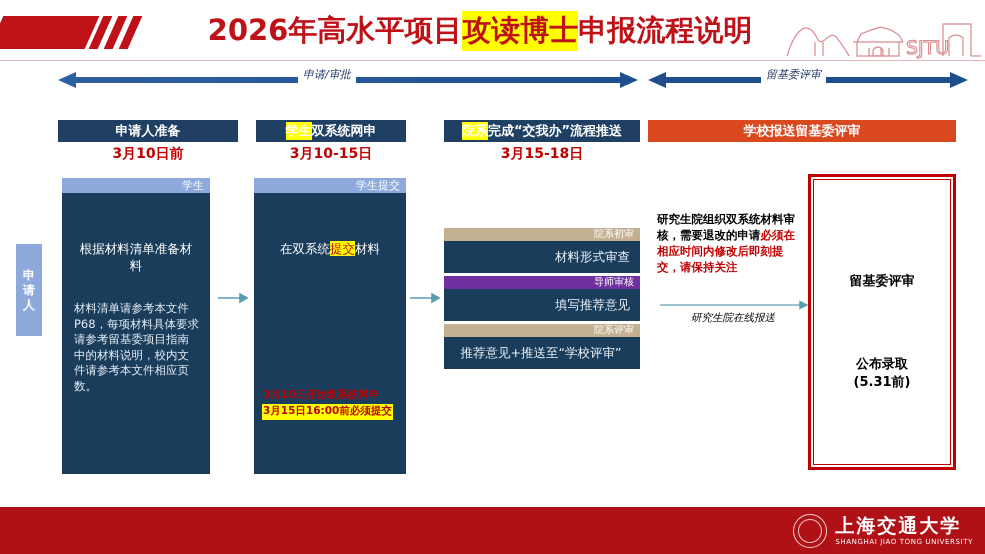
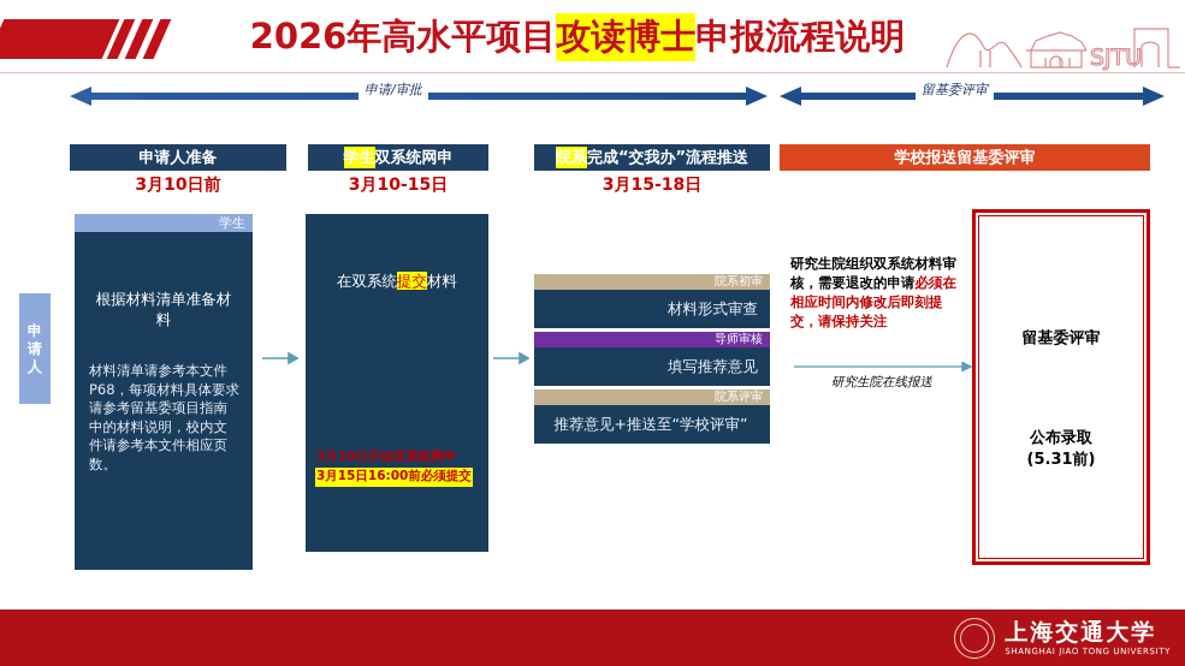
  2026年高水平项目
  攻读博士
  申报流程说明
  SJTU
  申请/审批
  留基委评审
  申请人准备
  3月10日前
  学生
  双系统网申
  3月10-15日
  院系
  完成“交我办”流程推送
  3月15-18日
  学校报送留基委评审
  申
  请
  人
  学生
  根据材料清单准备材料
  材料清单请参考本文件P68，每项材料具体要求请参考留基委项目指南中的材料说明，校内文件请参考本文件相应页数。
- 学生提交
  在双系统提交材料
  3月10日开始双系统网申
  3月15日16:00前必须提交
  院系初审
  材料形式审查
  导师审核
  填写推荐意见
  院系评审
  推荐意见+推送至“学校评审”
  研究生院组织双系统材料审核，需要退改的申请必须在相应时间内修改后即刻提交，请保持关注
  研究生院在线报送
  留基委评审
  公布录取
  (5.31前)
  上海交通大学
  SHANGHAI JIAO TONG UNIVERSITY
